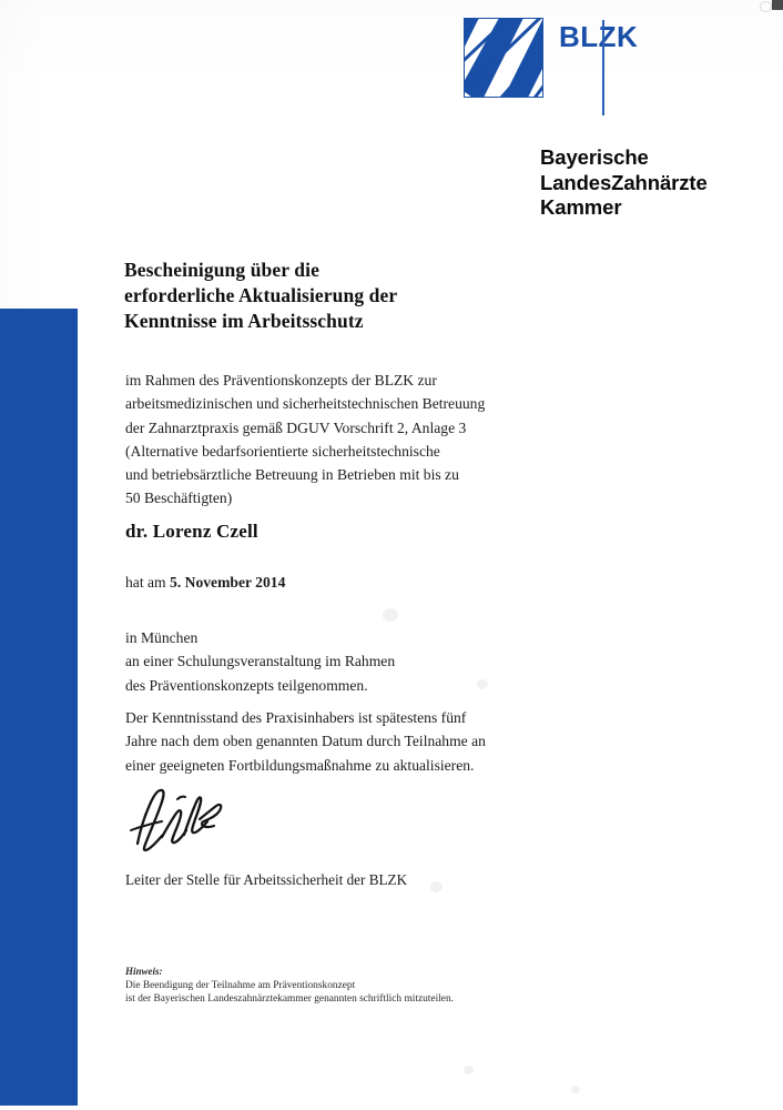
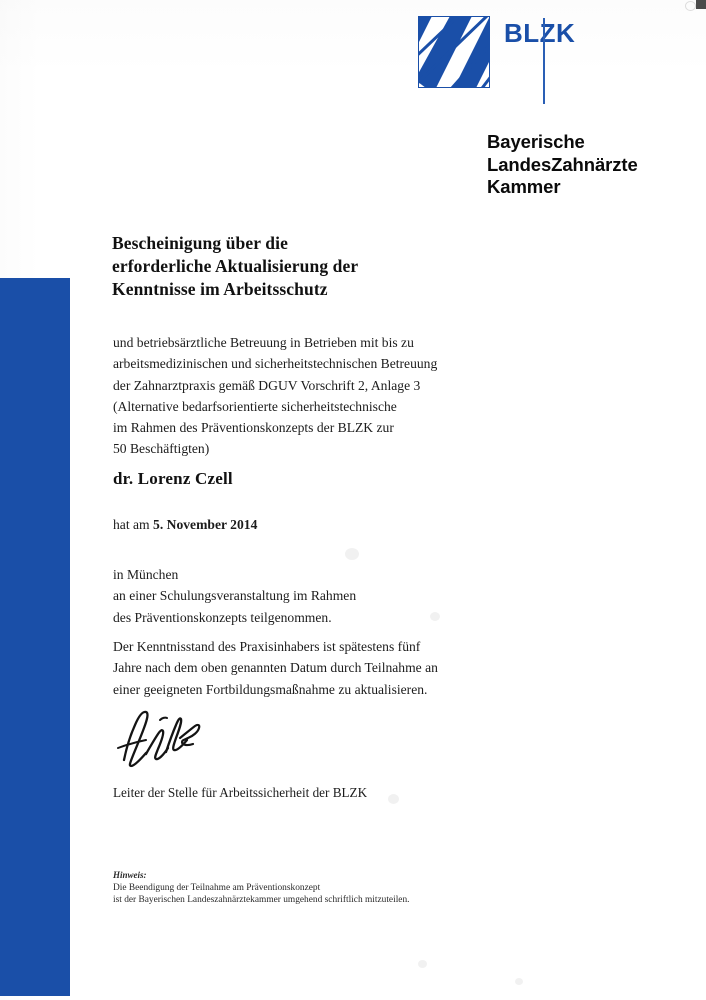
  BLZK
  Bayerische
  LandesZahnärzte
  Kammer
  Bescheinigung über die
  erforderliche Aktualisierung der
  Kenntnisse im Arbeitsschutz
- im Rahmen des Präventionskonzepts der BLZK zur
+ und betriebsärztliche Betreuung in Betrieben mit bis zu
  arbeitsmedizinischen und sicherheitstechnischen Betreuung
  der Zahnarztpraxis gemäß DGUV Vorschrift 2, Anlage 3
  (Alternative bedarfsorientierte sicherheitstechnische
- und betriebsärztliche Betreuung in Betrieben mit bis zu
+ im Rahmen des Präventionskonzepts der BLZK zur
  50 Beschäftigten)
  dr. Lorenz Czell
  hat am 5. November 2014
  in München
  an einer Schulungsveranstaltung im Rahmen
  des Präventionskonzepts teilgenommen.
  Der Kenntnisstand des Praxisinhabers ist spätestens fünf
  Jahre nach dem oben genannten Datum durch Teilnahme an
  einer geeigneten Fortbildungsmaßnahme zu aktualisieren.
  Leiter der Stelle für Arbeitssicherheit der BLZK
  Hinweis:
  Die Beendigung der Teilnahme am Präventionskonzept
- ist der Bayerischen Landeszahnärztekammer genannten schriftlich mitzuteilen.
+ ist der Bayerischen Landeszahnärztekammer umgehend schriftlich mitzuteilen.
